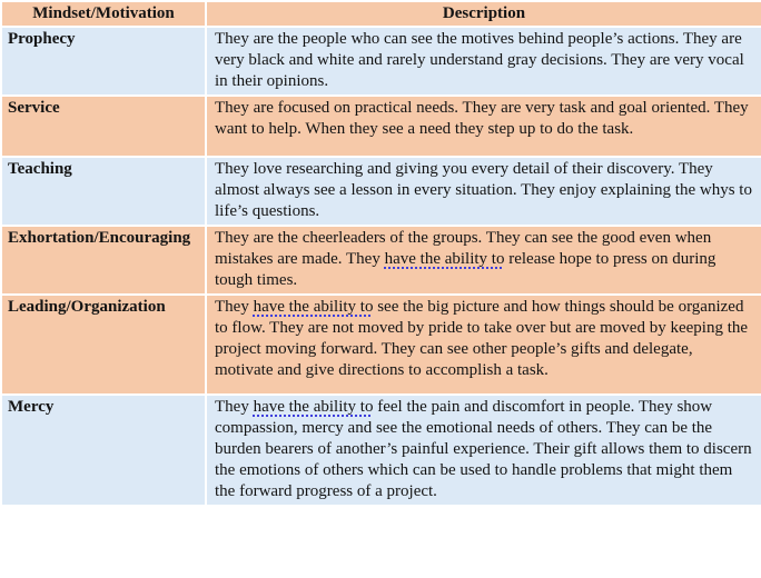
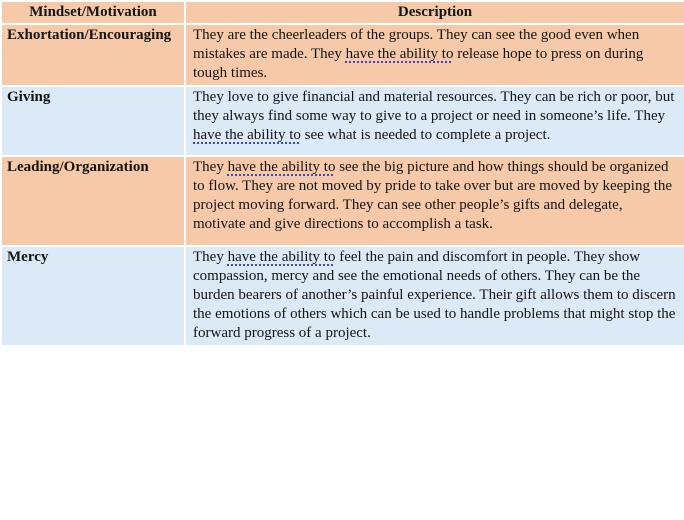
  Mindset/Motivation	Description
- Prophecy	They are the people who can see the motives behind people’s actions. They are very black and white and rarely understand gray decisions. They are very vocal in their opinions.
- Service	They are focused on practical needs. They are very task and goal oriented. They want to help. When they see a need they step up to do the task.
- Teaching	They love researching and giving you every detail of their discovery. They almost always see a lesson in every situation. They enjoy explaining the whys to life’s questions.
  Exhortation/Encouraging	They are the cheerleaders of the groups. They can see the good even when mistakes are made. They have the ability to release hope to press on during tough times.
+ Giving	They love to give financial and material resources. They can be rich or poor, but they always find some way to give to a project or need in someone’s life. They have the ability to see what is needed to complete a project.
  Leading/Organization	They have the ability to see the big picture and how things should be organized to flow. They are not moved by pride to take over but are moved by keeping the project moving forward. They can see other people’s gifts and delegate, motivate and give directions to accomplish a task.
- Mercy	They have the ability to feel the pain and discomfort in people. They show compassion, mercy and see the emotional needs of others. They can be the burden bearers of another’s painful experience. Their gift allows them to discern the emotions of others which can be used to handle problems that might them the forward progress of a project.
+ Mercy	They have the ability to feel the pain and discomfort in people. They show compassion, mercy and see the emotional needs of others. They can be the burden bearers of another’s painful experience. Their gift allows them to discern the emotions of others which can be used to handle problems that might stop the forward progress of a project.
